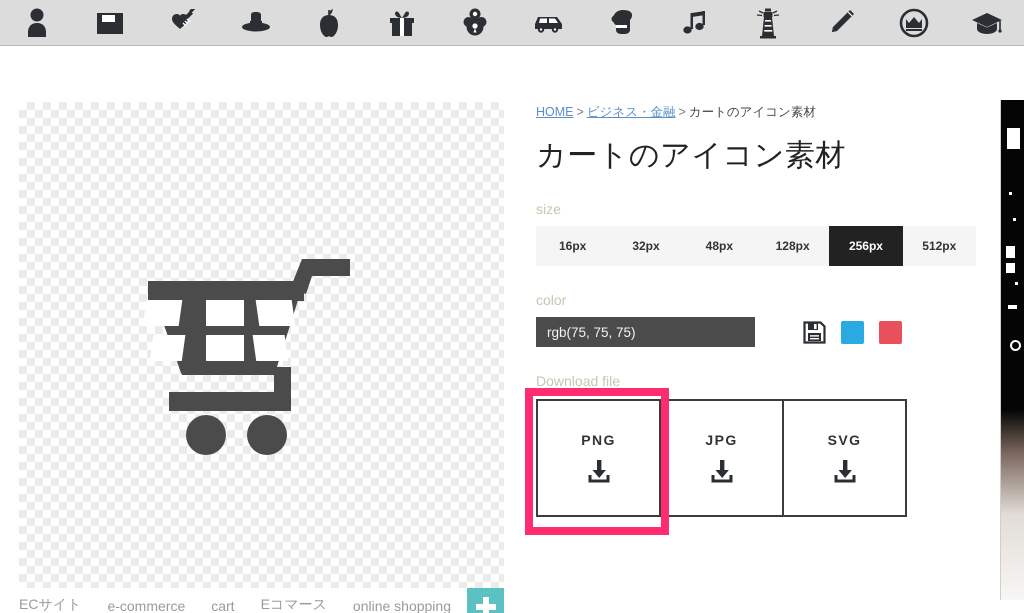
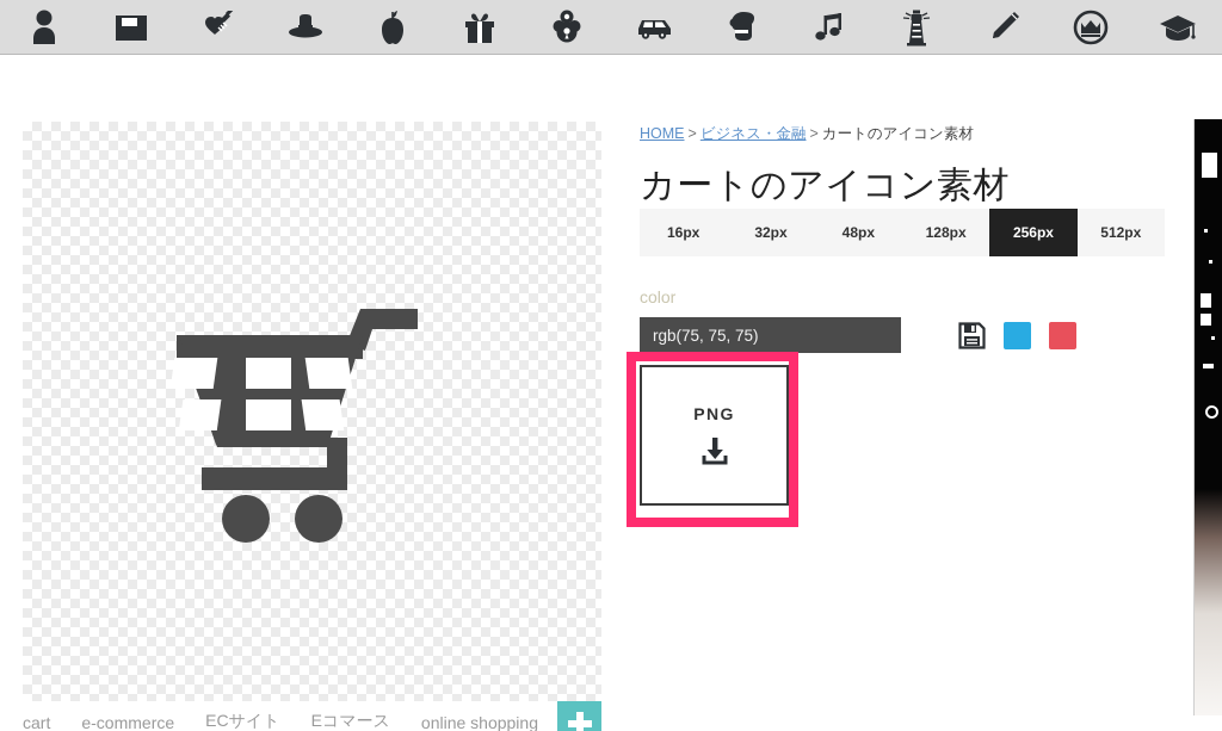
- ECサイト
+ cart
  e-commerce
- cart
+ ECサイト
  Eコマース
  online shopping
  HOME > ビジネス・金融 > カートのアイコン素材
  カートのアイコン素材
- size
  16px
  32px
  48px
  128px
  256px
  512px
  color
  rgb(75, 75, 75)
- Download file
  PNG
- JPG
- SVG
